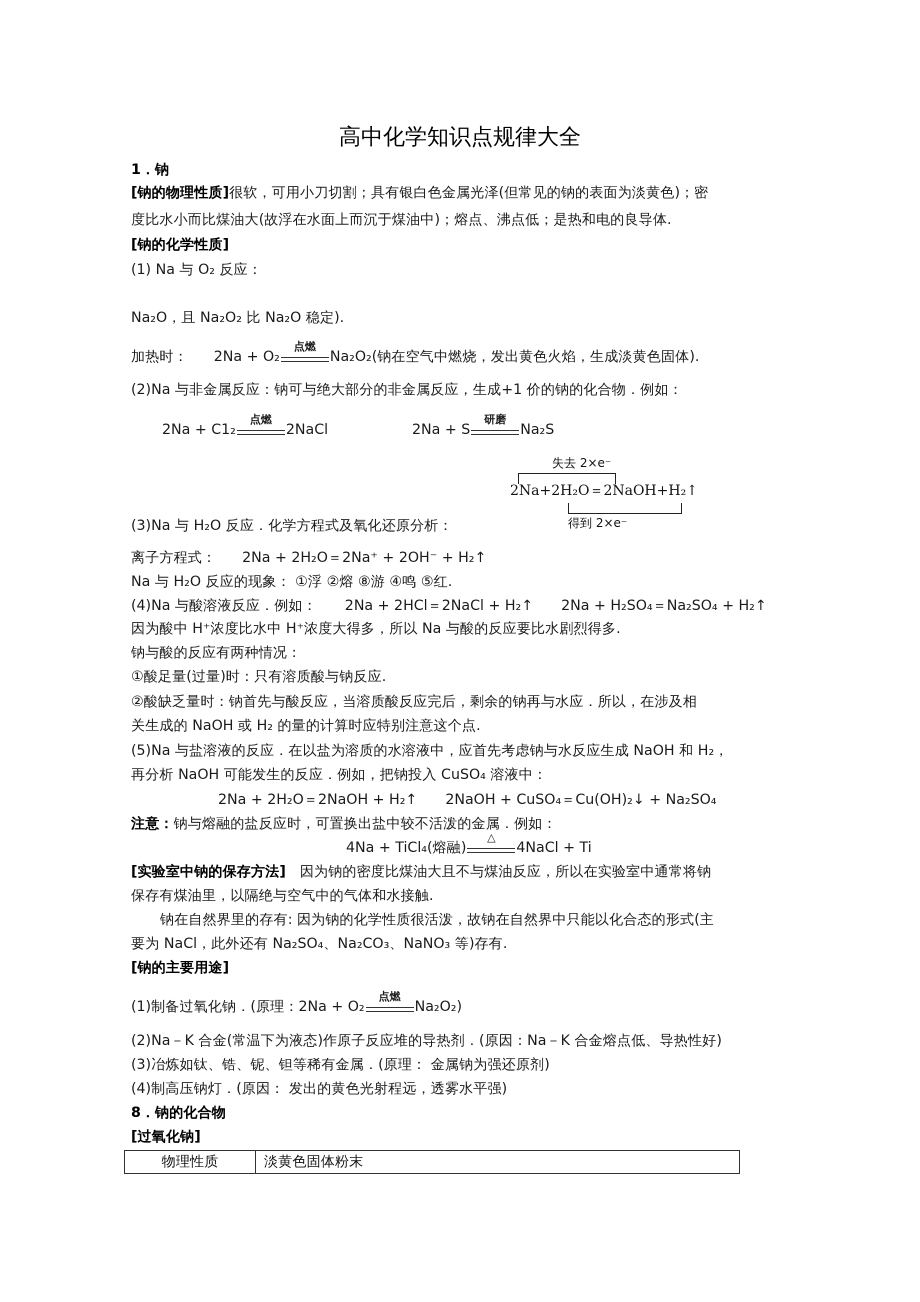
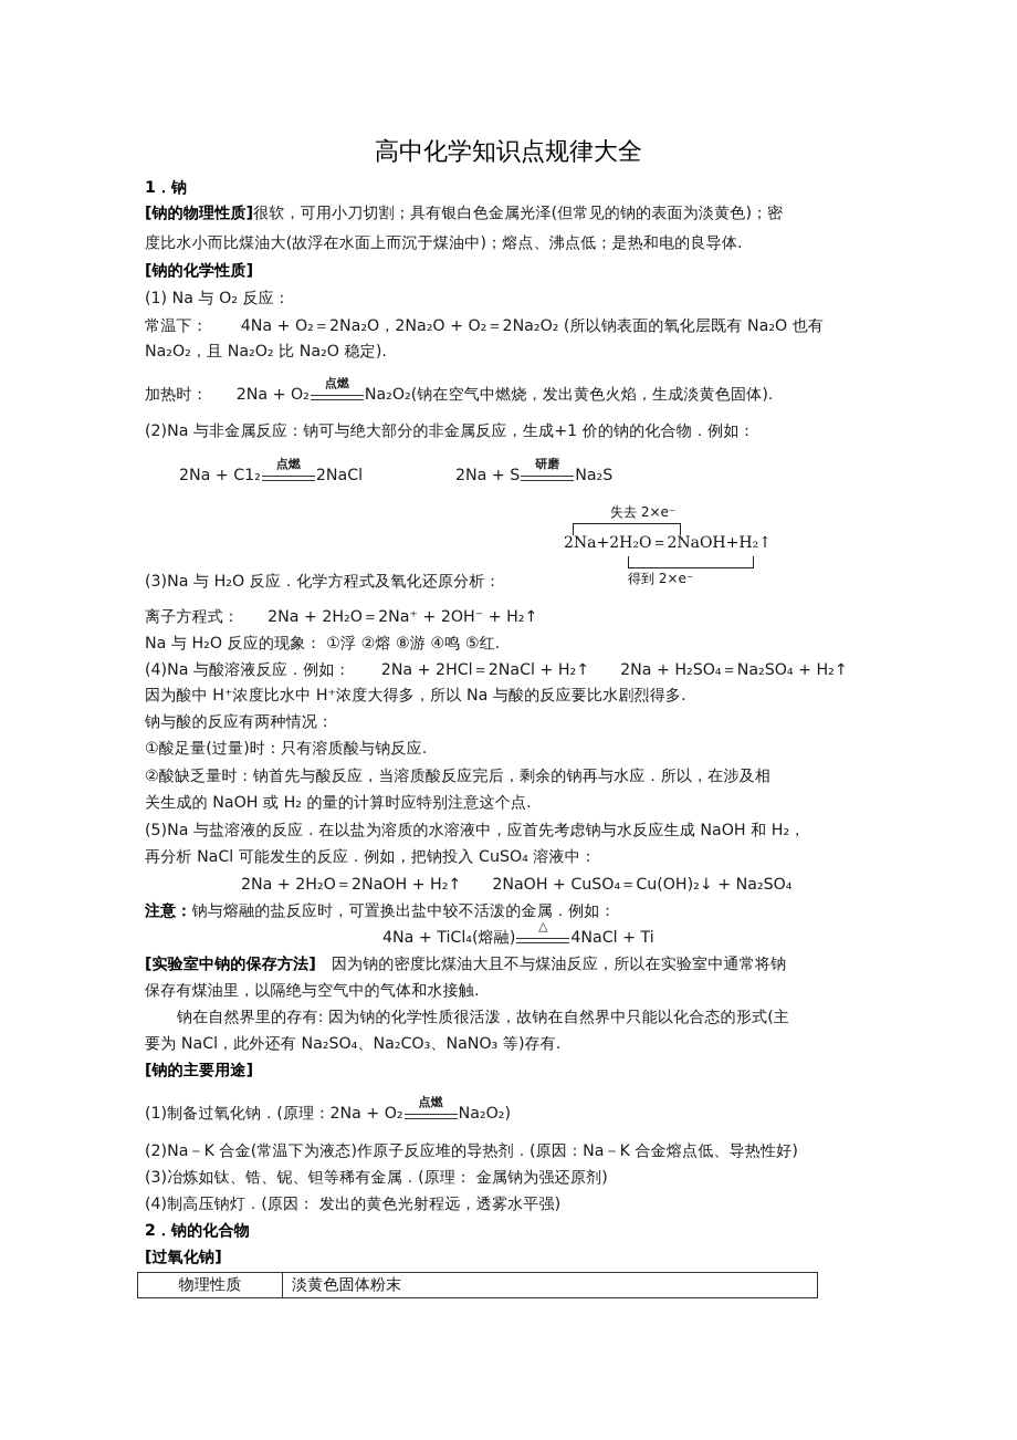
  高中化学知识点规律大全
  1．钠
  [钠的物理性质]很软，可用小刀切割；具有银白色金属光泽(但常见的钠的表面为淡黄色)；密
  度比水小而比煤油大(故浮在水面上而沉于煤油中)；熔点、沸点低；是热和电的良导体.
  [钠的化学性质]
  (1) Na 与 O₂ 反应：
+ 常温下： 4Na + O₂＝2Na₂O，2Na₂O + O₂＝2Na₂O₂ (所以钠表面的氧化层既有 Na₂O 也有
- Na₂O，且 Na₂O₂ 比 Na₂O 稳定).
+ Na₂O₂，且 Na₂O₂ 比 Na₂O 稳定).
  加热时： 2Na + O₂
  点燃
  Na₂O₂(钠在空气中燃烧，发出黄色火焰，生成淡黄色固体).
  (2)Na 与非金属反应：钠可与绝大部分的非金属反应，生成+1 价的钠的化合物．例如：
  2Na + C1₂
  点燃
  2NaCl
  2Na + S
  研磨
  Na₂S
  失去 2×e⁻
  2Na+2H₂O＝2NaOH+H₂↑
  得到 2×e⁻
  (3)Na 与 H₂O 反应．化学方程式及氧化还原分析：
  离子方程式： 2Na + 2H₂O＝2Na⁺ + 2OH⁻ + H₂↑
  Na 与 H₂O 反应的现象： ①浮 ②熔 ⑧游 ④鸣 ⑤红.
  (4)Na 与酸溶液反应．例如： 2Na + 2HCl＝2NaCl + H₂↑ 2Na + H₂SO₄＝Na₂SO₄ + H₂↑
  因为酸中 H⁺浓度比水中 H⁺浓度大得多，所以 Na 与酸的反应要比水剧烈得多.
  钠与酸的反应有两种情况：
  ①酸足量(过量)时：只有溶质酸与钠反应.
  ②酸缺乏量时：钠首先与酸反应，当溶质酸反应完后，剩余的钠再与水应．所以，在涉及相
  关生成的 NaOH 或 H₂ 的量的计算时应特别注意这个点.
  (5)Na 与盐溶液的反应．在以盐为溶质的水溶液中，应首先考虑钠与水反应生成 NaOH 和 H₂，
- 再分析 NaOH 可能发生的反应．例如，把钠投入 CuSO₄ 溶液中：
+ 再分析 NaCl 可能发生的反应．例如，把钠投入 CuSO₄ 溶液中：
  2Na + 2H₂O＝2NaOH + H₂↑ 2NaOH + CuSO₄＝Cu(OH)₂↓ + Na₂SO₄
  注意：钠与熔融的盐反应时，可置换出盐中较不活泼的金属．例如：
  4Na + TiCl₄(熔融)
  △
  4NaCl + Ti
  [实验室中钠的保存方法] 因为钠的密度比煤油大且不与煤油反应，所以在实验室中通常将钠
  保存有煤油里，以隔绝与空气中的气体和水接触.
  钠在自然界里的存有: 因为钠的化学性质很活泼，故钠在自然界中只能以化合态的形式(主
  要为 NaCl，此外还有 Na₂SO₄、Na₂CO₃、NaNO₃ 等)存有.
  [钠的主要用途]
  (1)制备过氧化钠．(原理：2Na + O₂
  点燃
  Na₂O₂)
  (2)Na－K 合金(常温下为液态)作原子反应堆的导热剂．(原因：Na－K 合金熔点低、导热性好)
  (3)冶炼如钛、锆、铌、钽等稀有金属．(原理： 金属钠为强还原剂)
  (4)制高压钠灯．(原因： 发出的黄色光射程远，透雾水平强)
- 8．钠的化合物
+ 2．钠的化合物
  [过氧化钠]
  物理性质	淡黄色固体粉末
